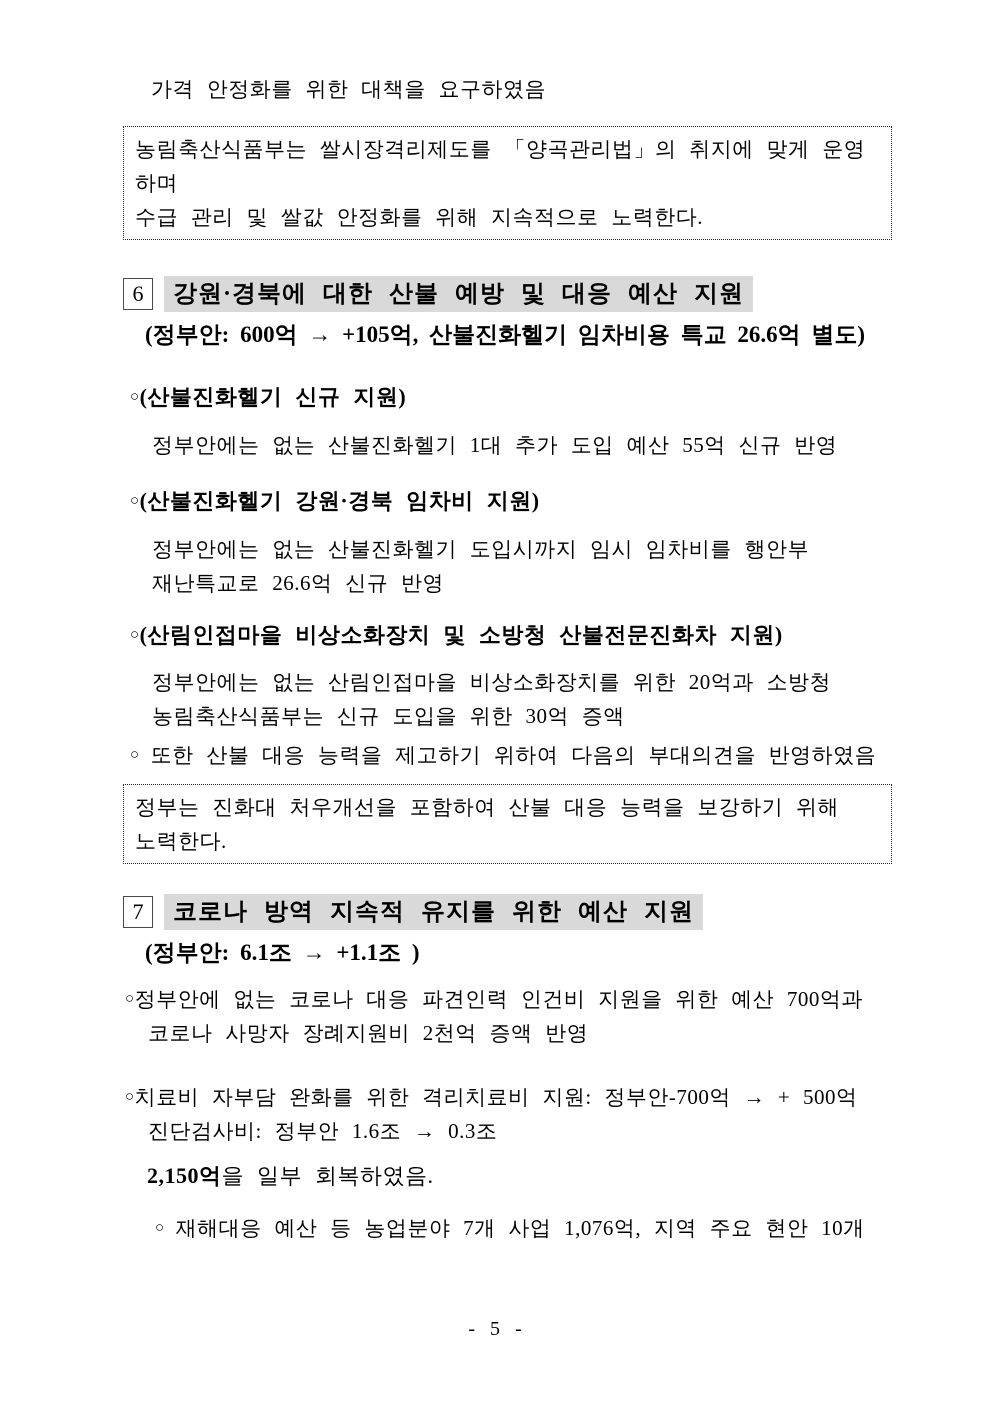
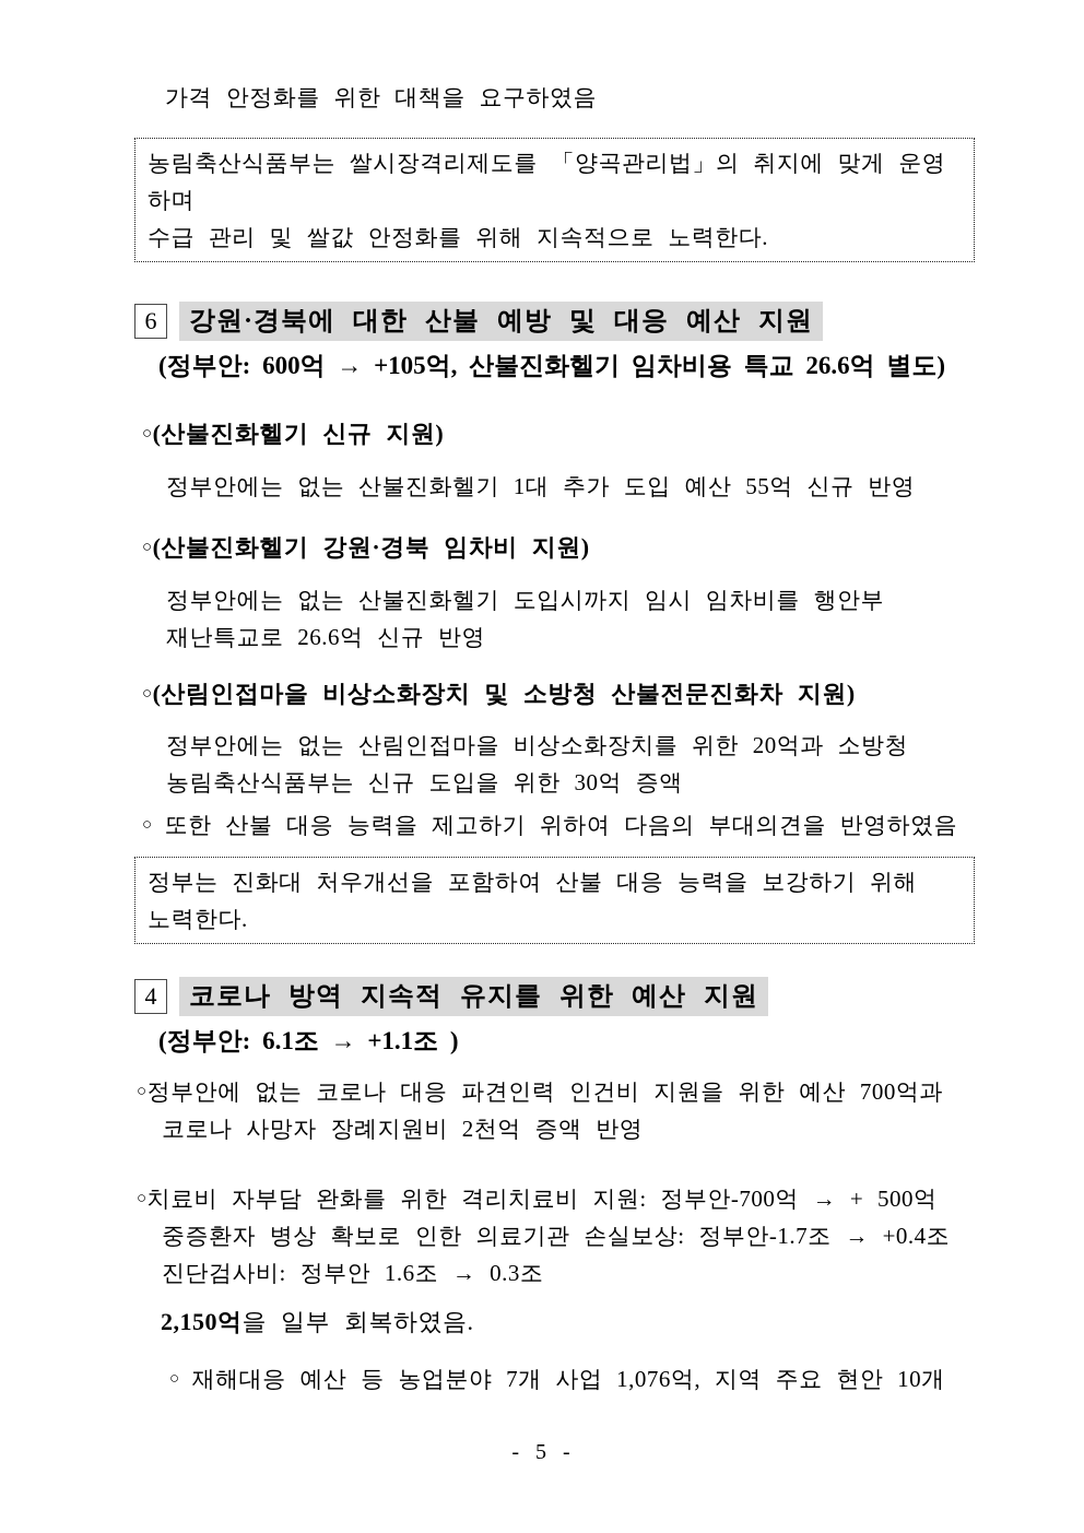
  가격 안정화를 위한 대책을 요구하였음
  농림축산식품부는 쌀시장격리제도를 「양곡관리법」의 취지에 맞게 운영하며
  수급 관리 및 쌀값 안정화를 위해 지속적으로 노력한다.
  6
  강원·경북에 대한 산불 예방 및 대응 예산 지원
  (정부안: 600억 → +105억, 산불진화헬기 임차비용 특교 26.6억 별도)
  ○(산불진화헬기 신규 지원)
  정부안에는 없는 산불진화헬기 1대 추가 도입 예산 55억 신규 반영
  ○(산불진화헬기 강원·경북 임차비 지원)
  정부안에는 없는 산불진화헬기 도입시까지 임시 임차비를 행안부
  재난특교로 26.6억 신규 반영
  ○(산림인접마을 비상소화장치 및 소방청 산불전문진화차 지원)
  정부안에는 없는 산림인접마을 비상소화장치를 위한 20억과 소방청
  농림축산식품부는 신규 도입을 위한 30억 증액
  ○ 또한 산불 대응 능력을 제고하기 위하여 다음의 부대의견을 반영하였음
  정부는 진화대 처우개선을 포함하여 산불 대응 능력을 보강하기 위해
  노력한다.
- 7
+ 4
  코로나 방역 지속적 유지를 위한 예산 지원
  (정부안: 6.1조 → +1.1조 )
  ○정부안에 없는 코로나 대응 파견인력 인건비 지원을 위한 예산 700억과
  코로나 사망자 장례지원비 2천억 증액 반영
  ○치료비 자부담 완화를 위한 격리치료비 지원: 정부안-700억 → + 500억
+ 중증환자 병상 확보로 인한 의료기관 손실보상: 정부안-1.7조 → +0.4조
  진단검사비: 정부안 1.6조 → 0.3조
  2,150억을 일부 회복하였음.
  ○ 재해대응 예산 등 농업분야 7개 사업 1,076억, 지역 주요 현안 10개
  - 5 -
